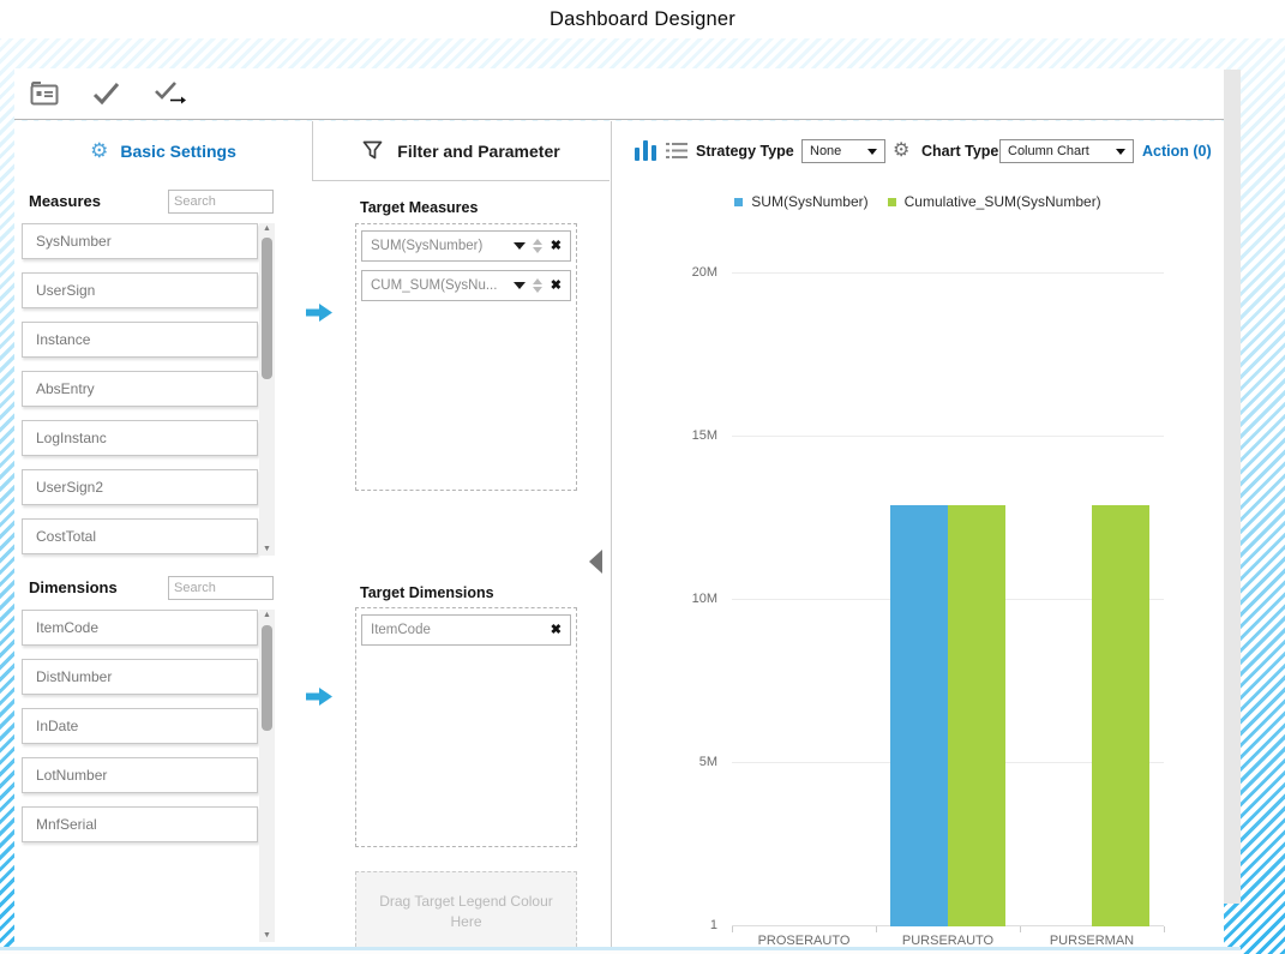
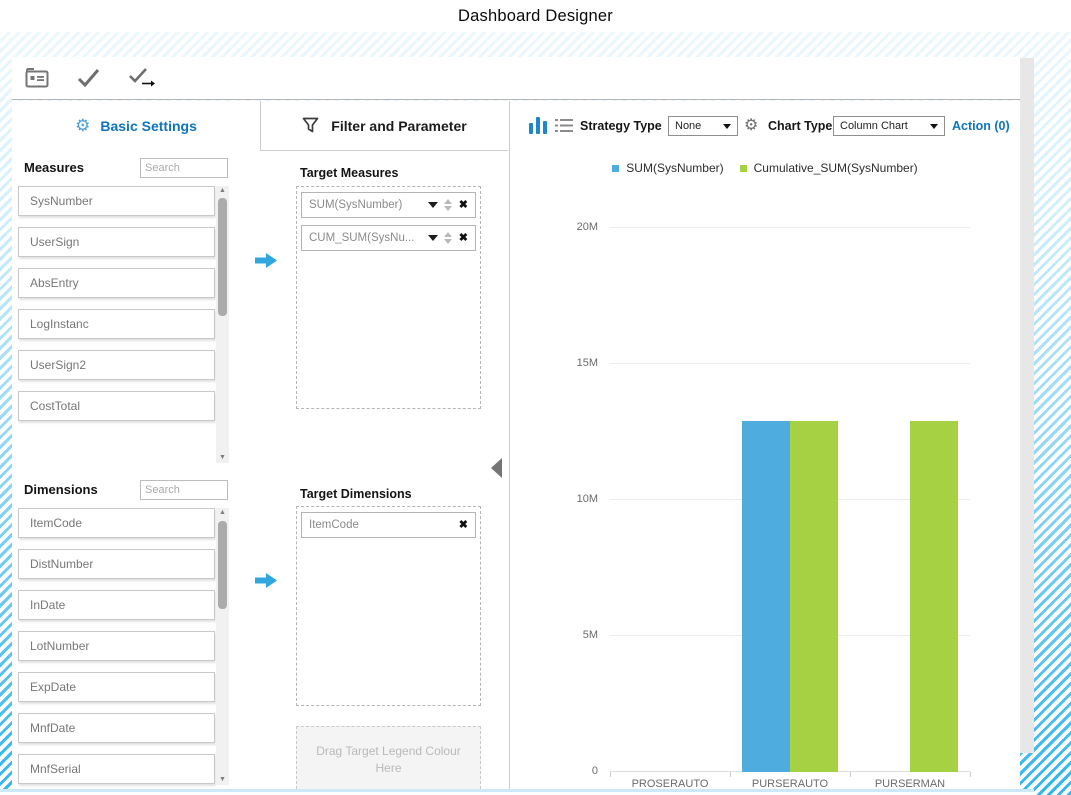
  Dashboard Designer
  ⚙
  Basic Settings
  Measures
  Search
  SysNumber
  UserSign
- Instance
  AbsEntry
  LogInstanc
  UserSign2
  CostTotal
  Dimensions
  Search
  ItemCode
  DistNumber
  InDate
  LotNumber
+ ExpDate
+ MnfDate
  MnfSerial
  Filter and Parameter
  Target Measures
  SUM(SysNumber)
  ✖
  CUM_SUM(SysNu...
  ✖
  Target Dimensions
  ItemCode
  ✖
  Drag Target Legend Colour Here
  Strategy Type
  None
  ⚙
  Chart Type
  Column Chart
  Action (0)
  SUM(SysNumber)
  Cumulative_SUM(SysNumber)
- 1
+ 0
  5M
  10M
  15M
  20M
  PROSERAUTO
  PURSERAUTO
  PURSERMAN
